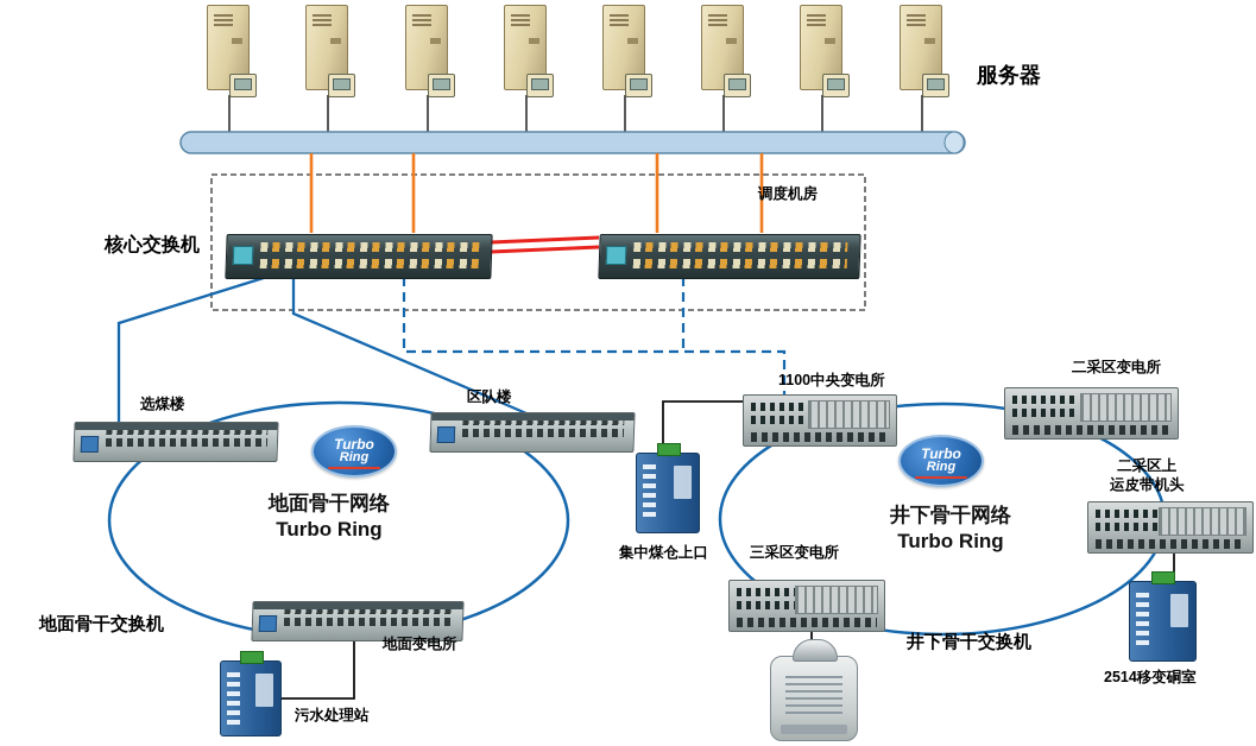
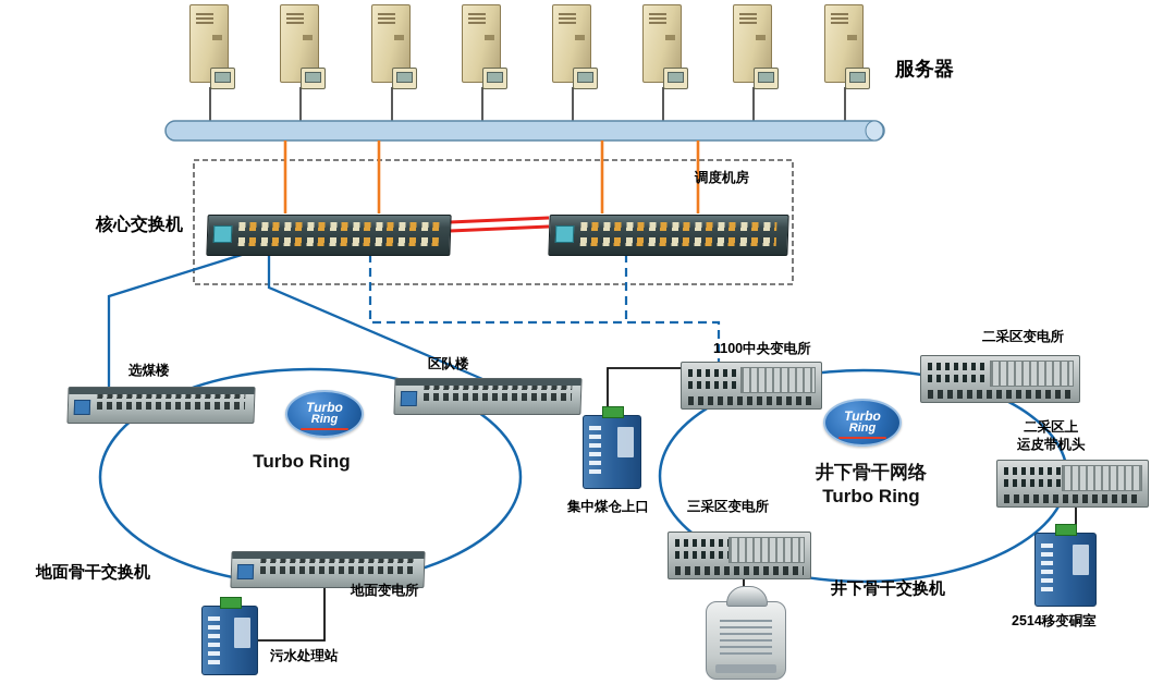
  Turbo
  Ring
  Turbo
  Ring
  服务器
  核心交换机
  调度机房
  选煤楼
  区队楼
- 地面骨干网络
  Turbo Ring
  井下骨干网络
  Turbo Ring
  地面骨干交换机
  地面变电所
  污水处理站
  1100中央变电所
  二采区变电所
  二采区上
  运皮带机头
  集中煤仓上口
  三采区变电所
  井下骨干交换机
  2514移变硐室
